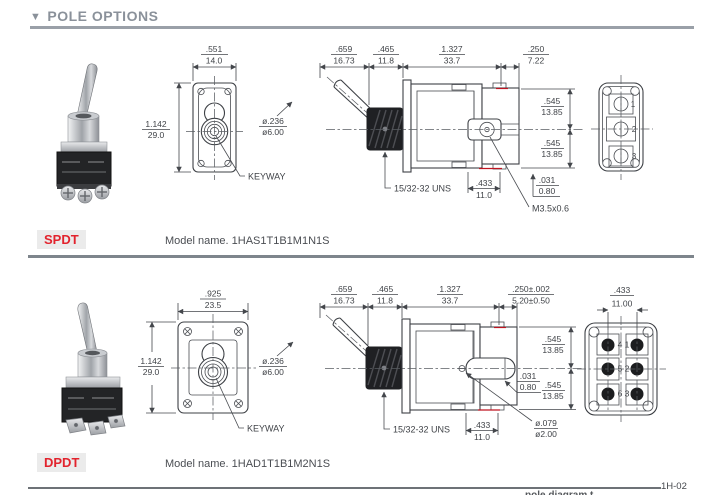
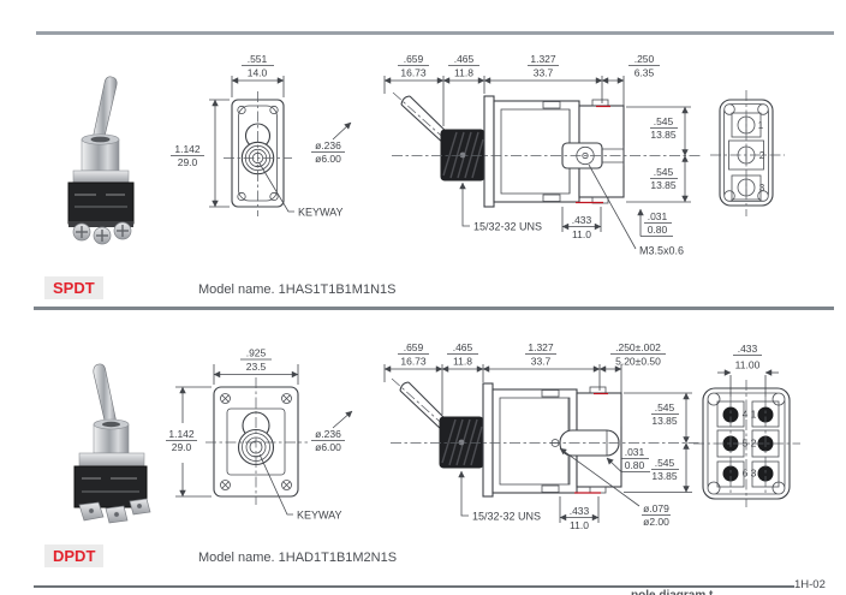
- ▼ POLE OPTIONS
  .551
  14.0
  1.142
  29.0
  KEYWAY
  ø.236
  ø6.00
  .659
  16.73
  .465
  11.8
  1.327
  33.7
  .250
- 7.22
+ 6.35
  .545
  13.85
  .545
  13.85
  .031
  0.80
  .433
  11.0
  15/32-32 UNS
  M3.5x0.6
  1
  2
  3
  SPDT
  Model name. 1HAS1T1B1M1N1S
  .925
  23.5
  1.142
  29.0
  KEYWAY
  ø.236
  ø6.00
  .659
  16.73
  .465
  11.8
  1.327
  33.7
  .250±.002
  5.20±0.50
  .545
  13.85
  .031
  0.80
  .545
  13.85
  .433
  11.0
  ø.079
  ø2.00
  15/32-32 UNS
  4
  1
  5
  2
  6
  3
  .433
  11.00
  DPDT
  Model name. 1HAD1T1B1M2N1S
  1H-02
